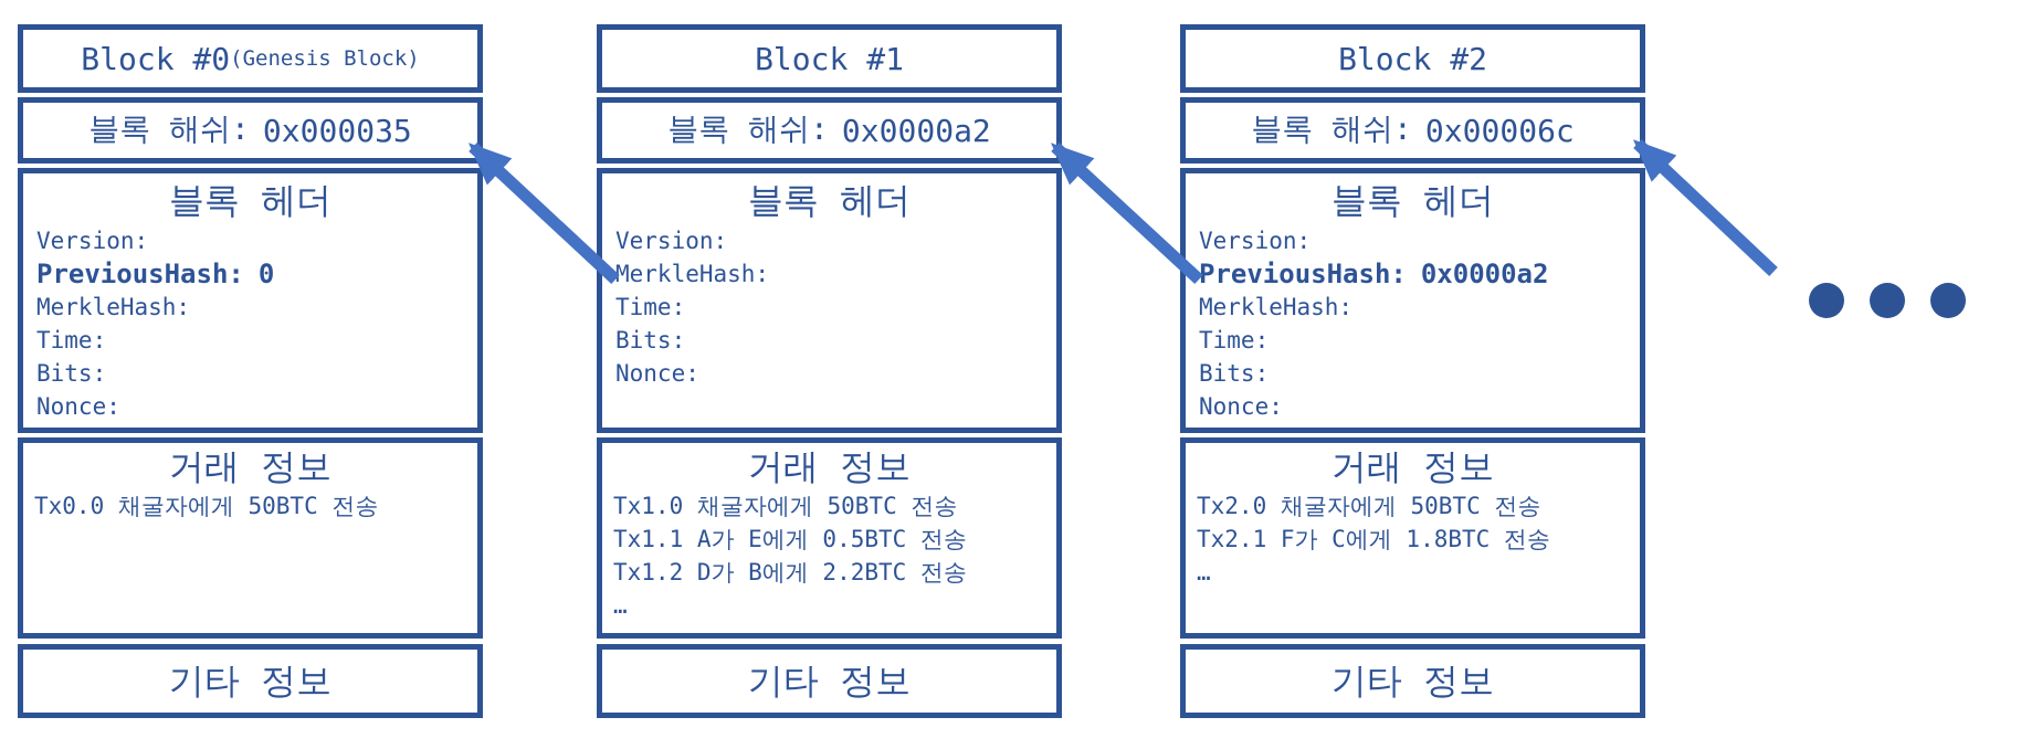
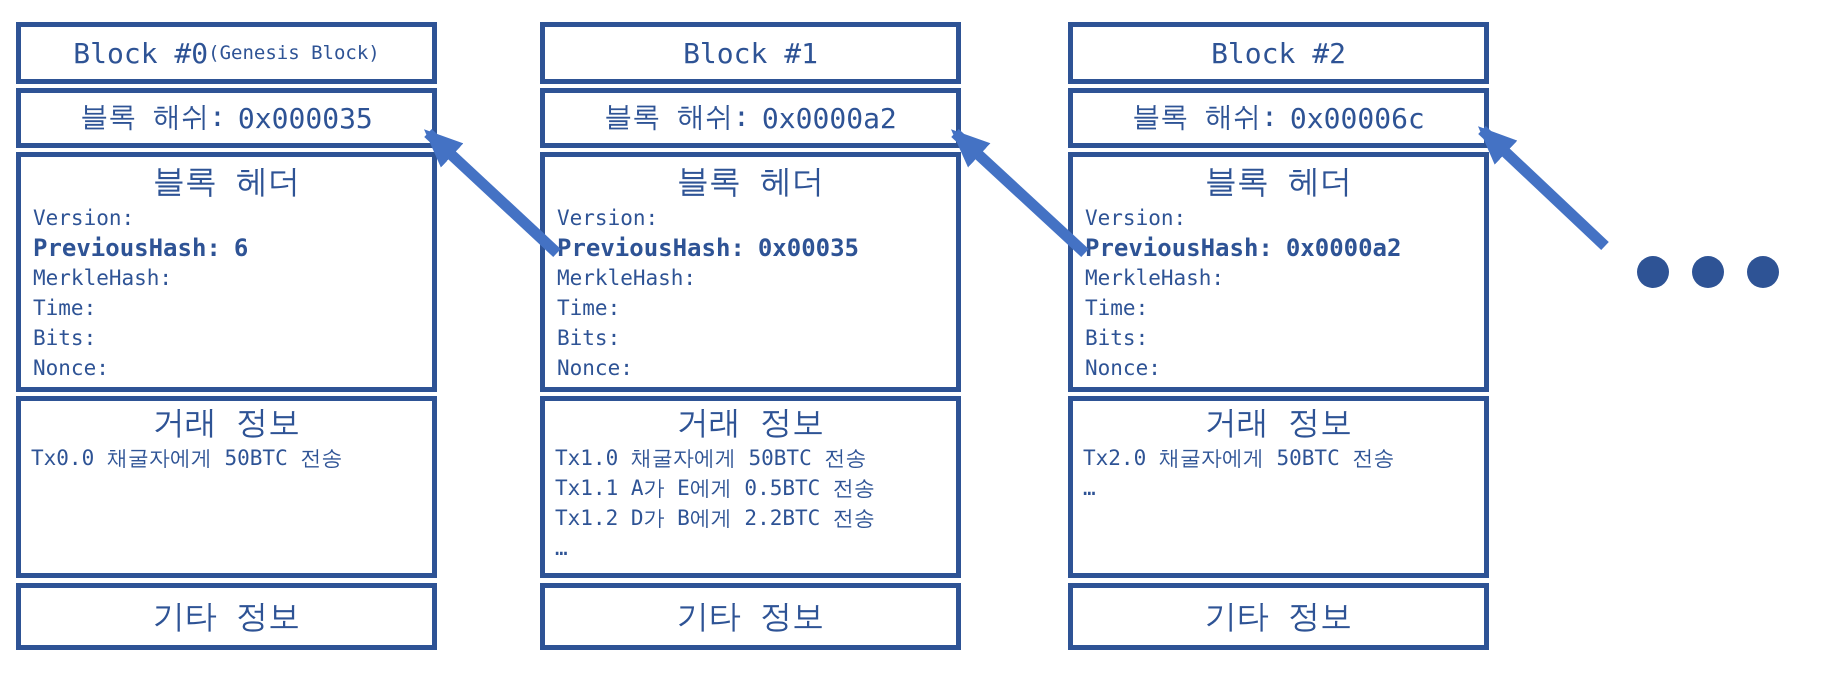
  Block #0
  (Genesis Block)
  블록 해쉬:
  0x000035
  블록 헤더
  Version:
- PreviousHash: 0
+ PreviousHash: 6
  MerkleHash:
  Time:
  Bits:
  Nonce:
  거래 정보
  Tx0.0 채굴자에게 50BTC 전송
  기타 정보
  Block #1
  블록 해쉬:
  0x0000a2
  블록 헤더
  Version:
+ PreviousHash: 0x00035
  MerkleHash:
  Time:
  Bits:
  Nonce:
  거래 정보
  Tx1.0 채굴자에게 50BTC 전송
  Tx1.1 A가 E에게 0.5BTC 전송
  Tx1.2 D가 B에게 2.2BTC 전송
  …
  기타 정보
  Block #2
  블록 해쉬:
  0x00006c
  블록 헤더
  Version:
  PreviousHash: 0x0000a2
  MerkleHash:
  Time:
  Bits:
  Nonce:
  거래 정보
  Tx2.0 채굴자에게 50BTC 전송
- Tx2.1 F가 C에게 1.8BTC 전송
  …
  기타 정보
